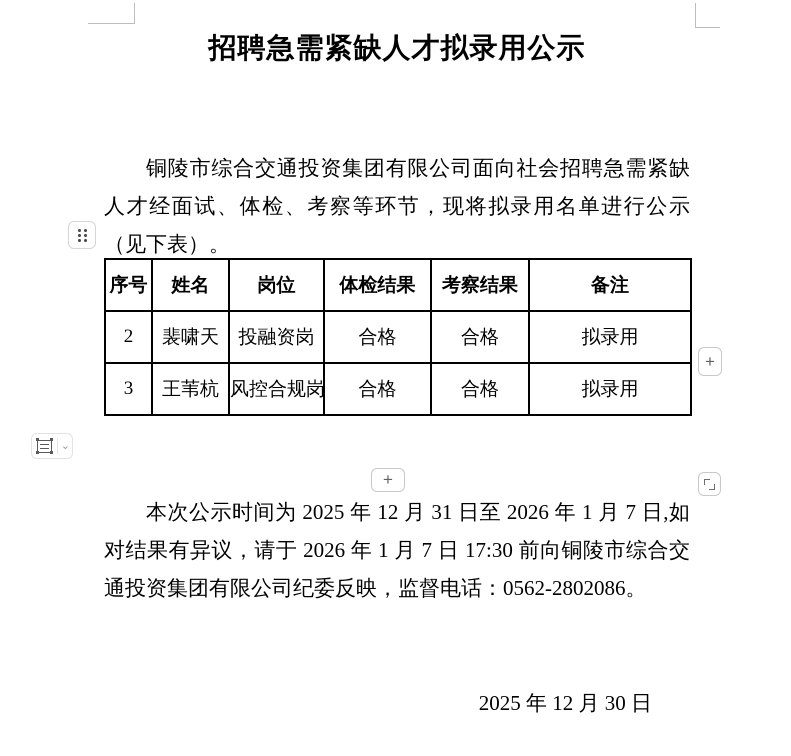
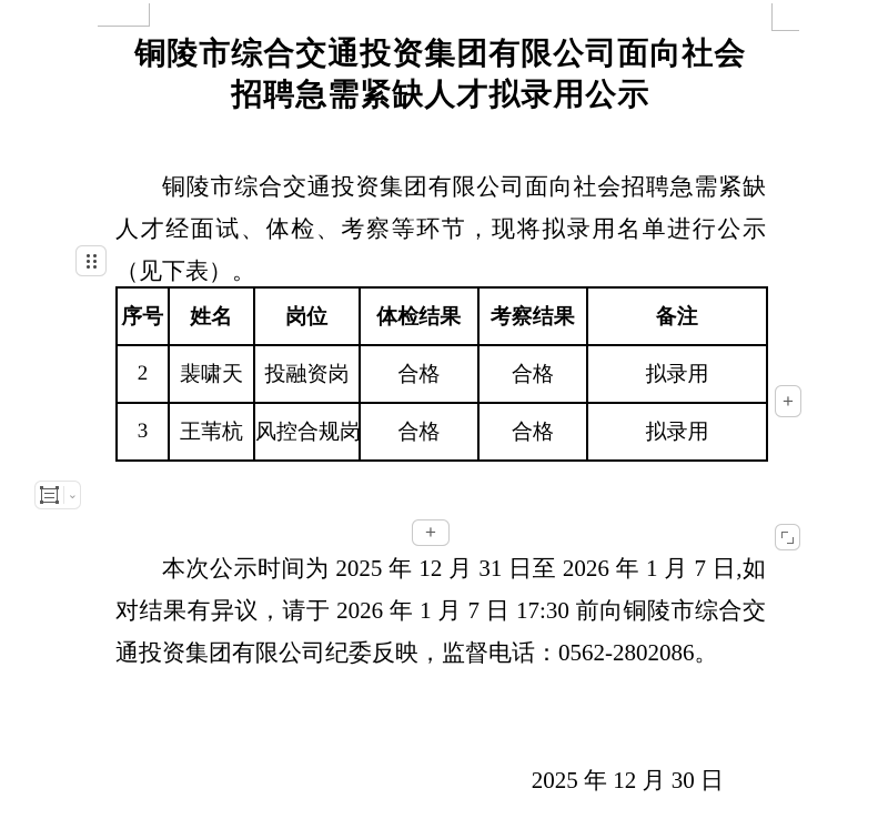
+ 铜陵市综合交通投资集团有限公司面向社会
  招聘急需紧缺人才拟录用公示
  铜陵市综合交通投资集团有限公司面向社会招聘急需紧缺人才经面试、体检、考察等环节，现将拟录用名单进行公示（见下表）。
  序号	姓名	岗位	体检结果	考察结果	备注
  2	裴啸天	投融资岗	合格	合格	拟录用
  3	王苇杭	风控合规岗	合格	合格	拟录用
  ⌄
  +
  +
  本次公示时间为 2025 年 12 月 31 日至 2026 年 1 月 7 日,如对结果有异议，请于 2026 年 1 月 7 日 17:30 前向铜陵市综合交通投资集团有限公司纪委反映，监督电话：0562-2802086。
  2025 年 12 月 30 日
